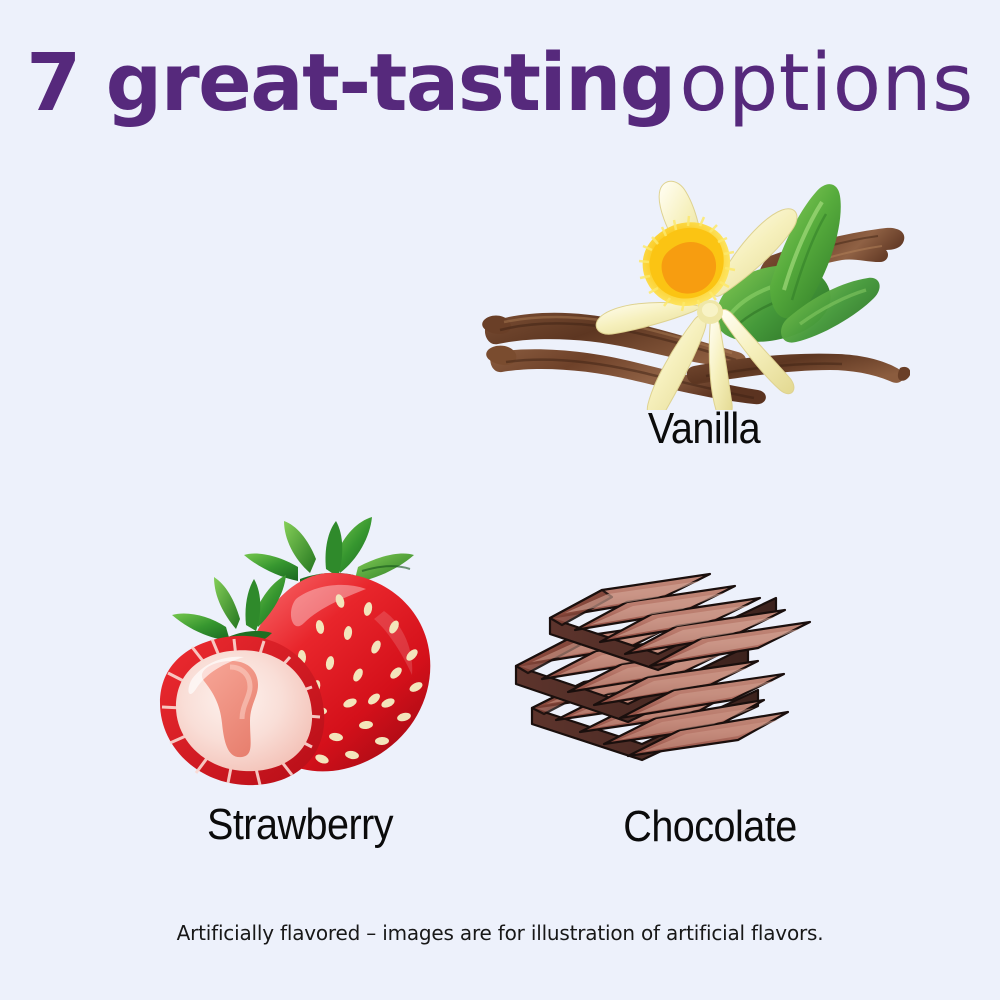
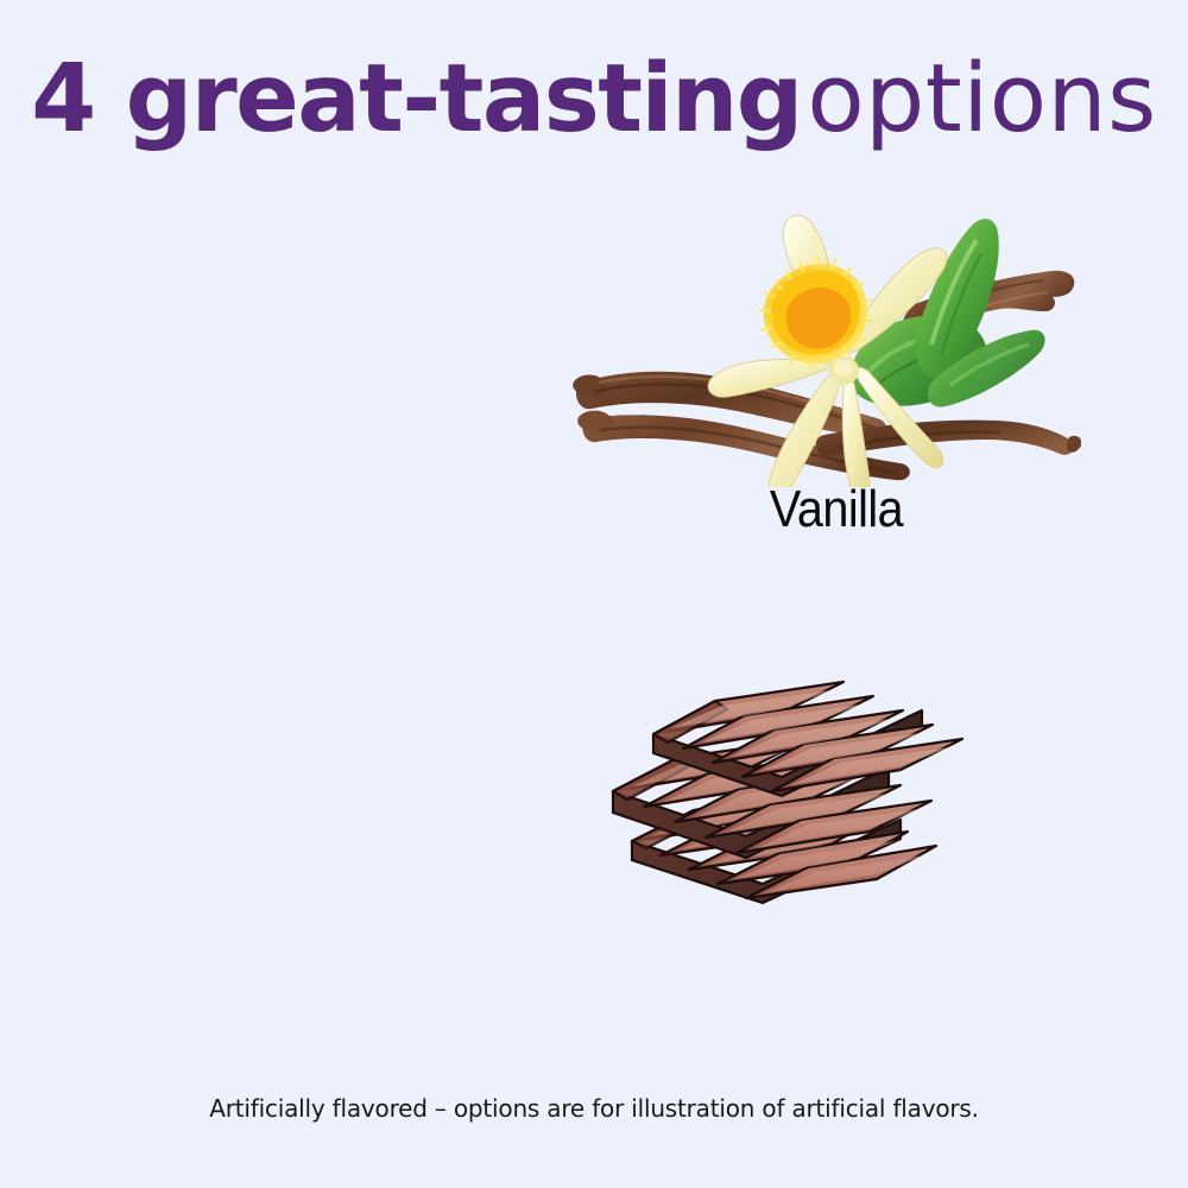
- 7 great-tasting options
+ 4 great-tasting options
  Vanilla
- Strawberry
- Chocolate
- Artificially flavored – images are for illustration of artificial flavors.
+ Artificially flavored – options are for illustration of artificial flavors.
